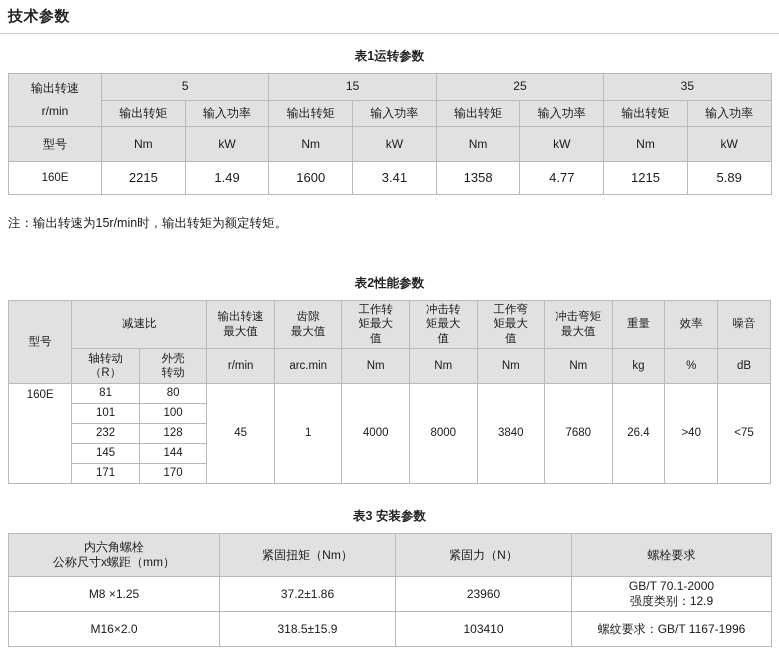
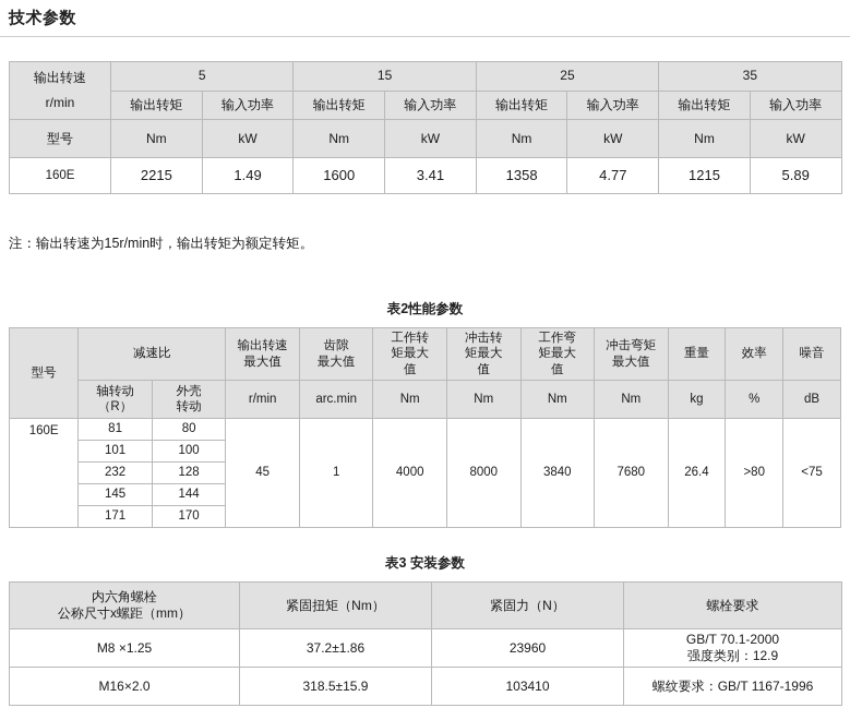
  技术参数
- 表1运转参数
  输出转速 r/min	5	15	25	35
  输出转矩	输入功率	输出转矩	输入功率	输出转矩	输入功率	输出转矩	输入功率
  型号	Nm	kW	Nm	kW	Nm	kW	Nm	kW
  160E	2215	1.49	1600	3.41	1358	4.77	1215	5.89
  注：输出转速为15r/min时，输出转矩为额定转矩。
  表2性能参数
  型号	减速比	输出转速 最大值	齿隙 最大值	工作转 矩最大 值	冲击转 矩最大 值	工作弯 矩最大 值	冲击弯矩 最大值	重量	效率	噪音
  轴转动 （R）	外壳 转动	r/min	arc.min	Nm	Nm	Nm	Nm	kg	%	dB
- 160E	81	80	45	1	4000	8000	3840	7680	26.4	>40	<75
+ 160E	81	80	45	1	4000	8000	3840	7680	26.4	>80	<75
  101	100
  232	128
  145	144
  171	170
  表3 安装参数
  内六角螺栓 公称尺寸x螺距（mm）	紧固扭矩（Nm）	紧固力（N）	螺栓要求
  M8 ×1.25	37.2±1.86	23960	GB/T 70.1-2000 强度类别：12.9
  M16×2.0	318.5±15.9	103410	螺纹要求：GB/T 1167-1996
